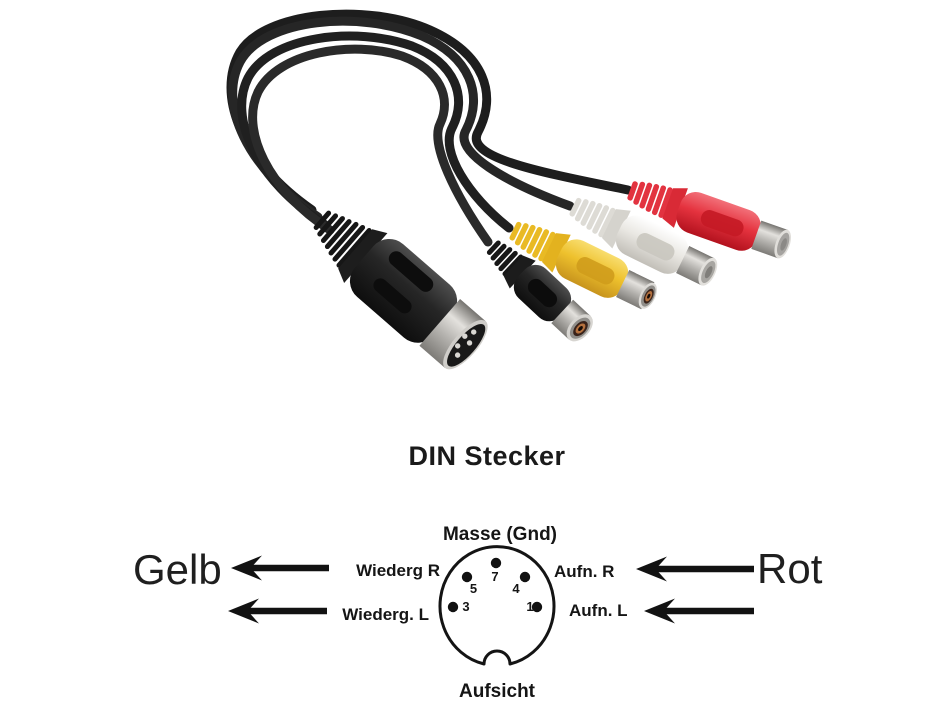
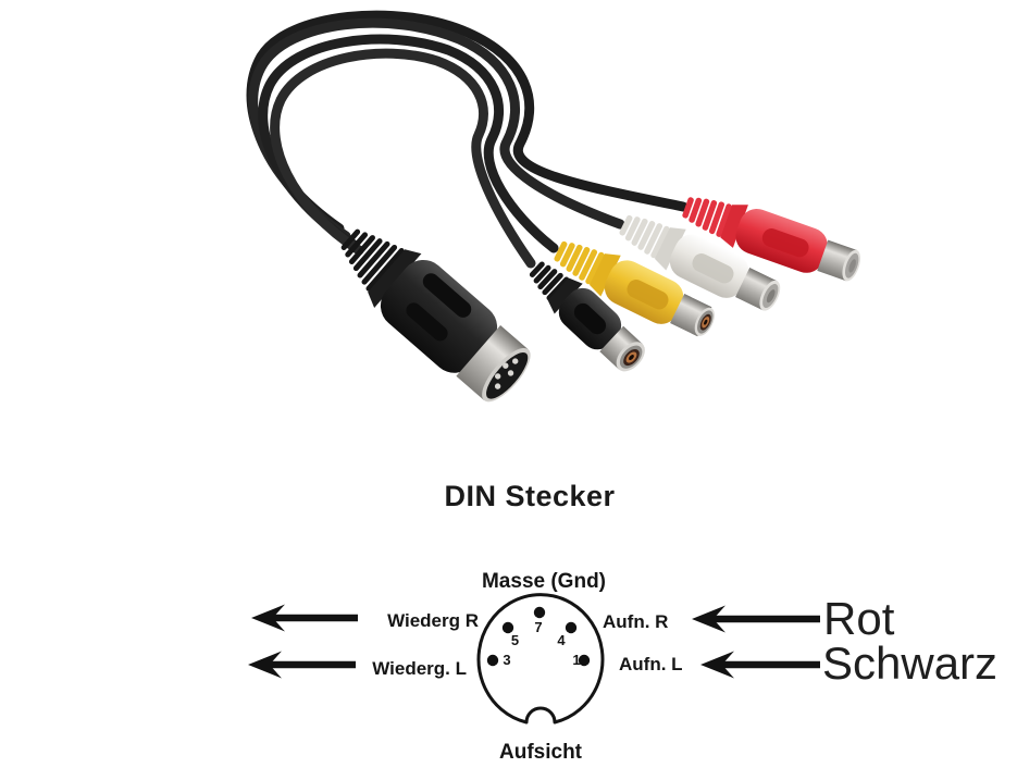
  DIN Stecker
  Masse (Gnd)
  7
  5
  4
  3
  1
  Aufsicht
- Gelb
  Wiederg R
  Wiederg. L
  Aufn. R
  Aufn. L
  Rot
+ Schwarz
